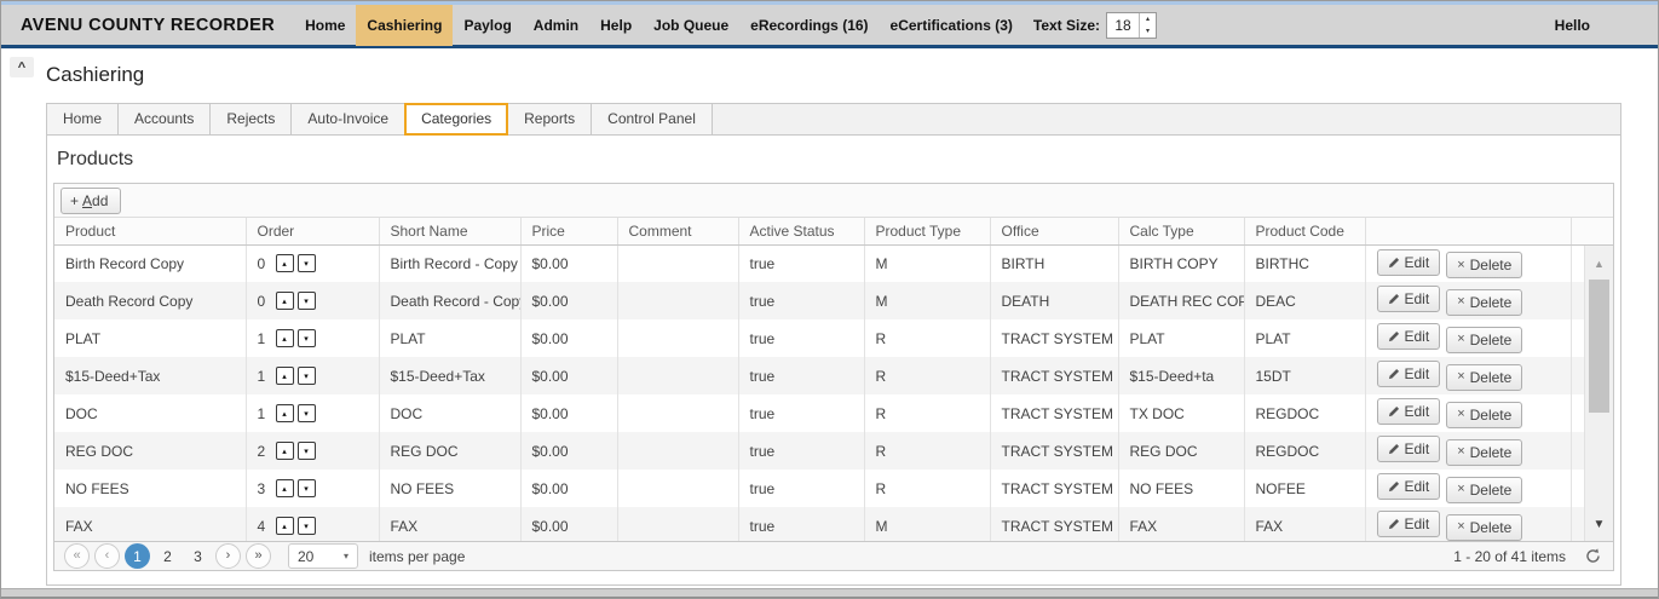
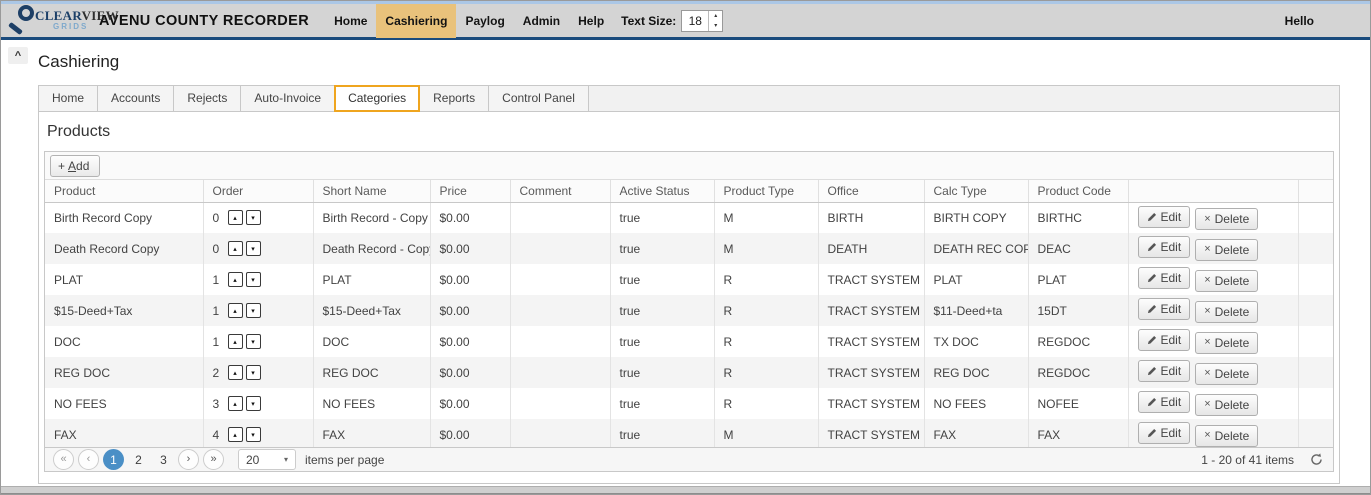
+ CLEARVIEW
+ GRIDS
  AVENU COUNTY RECORDER
  Home
  Cashiering
  Paylog
  Admin
  Help
- Job Queue
- eRecordings (16)
- eCertifications (3)
  Text Size:
  18
  Hello
  ^
  Cashiering
  Home
  Accounts
  Rejects
  Auto-Invoice
  Categories
  Reports
  Control Panel
  Products
  +
  Add
  Product	Order	Short Name	Price	Comment	Active Status	Product Type	Office	Calc Type	Product Code
  Birth Record Copy	0	Birth Record - Copy	$0.00		true	M	BIRTH	BIRTH COPY	BIRTHC	Edit × Delete
  Death Record Copy	0	Death Record - Cop	$0.00		true	M	DEATH	DEATH REC COP	DEAC	Edit × Delete
  PLAT	1	PLAT	$0.00		true	R	TRACT SYSTEM	PLAT	PLAT	Edit × Delete
- $15-Deed+Tax	1	$15-Deed+Tax	$0.00		true	R	TRACT SYSTEM	$15-Deed+ta	15DT	Edit × Delete
+ $15-Deed+Tax	1	$15-Deed+Tax	$0.00		true	R	TRACT SYSTEM	$11-Deed+ta	15DT	Edit × Delete
  DOC	1	DOC	$0.00		true	R	TRACT SYSTEM	TX DOC	REGDOC	Edit × Delete
  REG DOC	2	REG DOC	$0.00		true	R	TRACT SYSTEM	REG DOC	REGDOC	Edit × Delete
  NO FEES	3	NO FEES	$0.00		true	R	TRACT SYSTEM	NO FEES	NOFEE	Edit × Delete
  FAX	4	FAX	$0.00		true	M	TRACT SYSTEM	FAX	FAX	Edit × Delete
- ▲
- ▼
  «
  ‹
  1
  2
  3
  ›
  »
  20
  ▾
  items per page
  1 - 20 of 41 items
